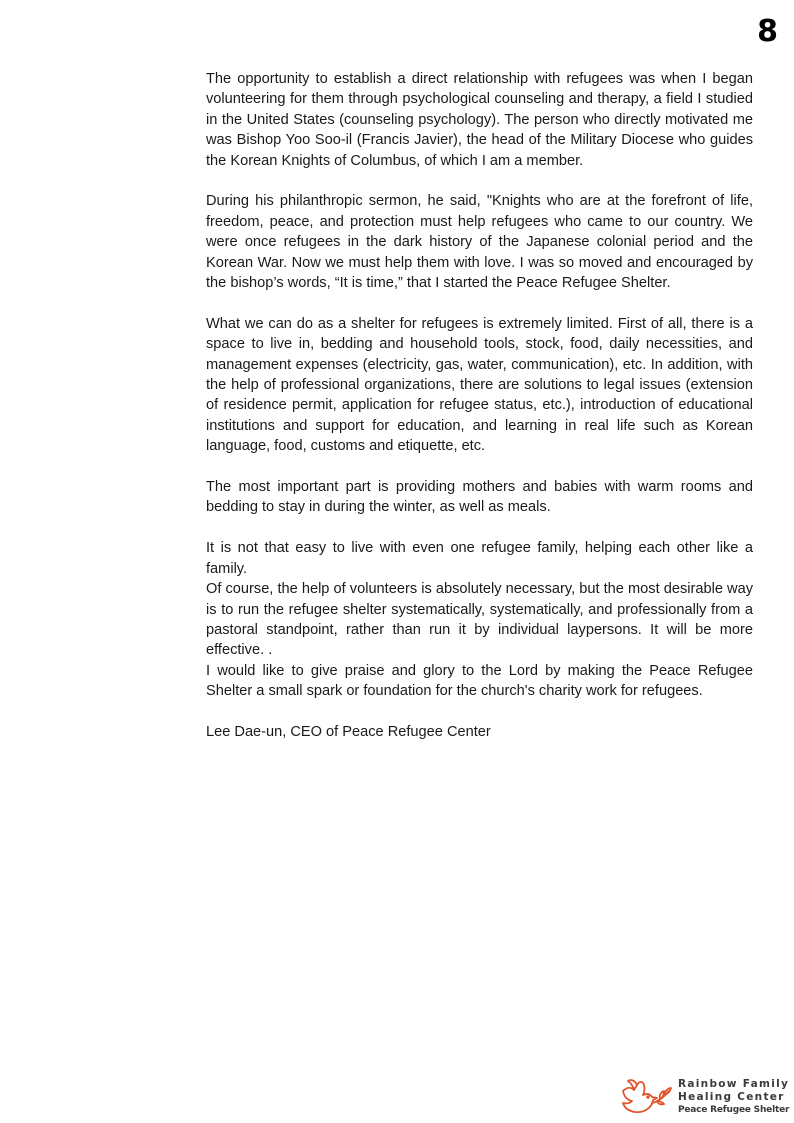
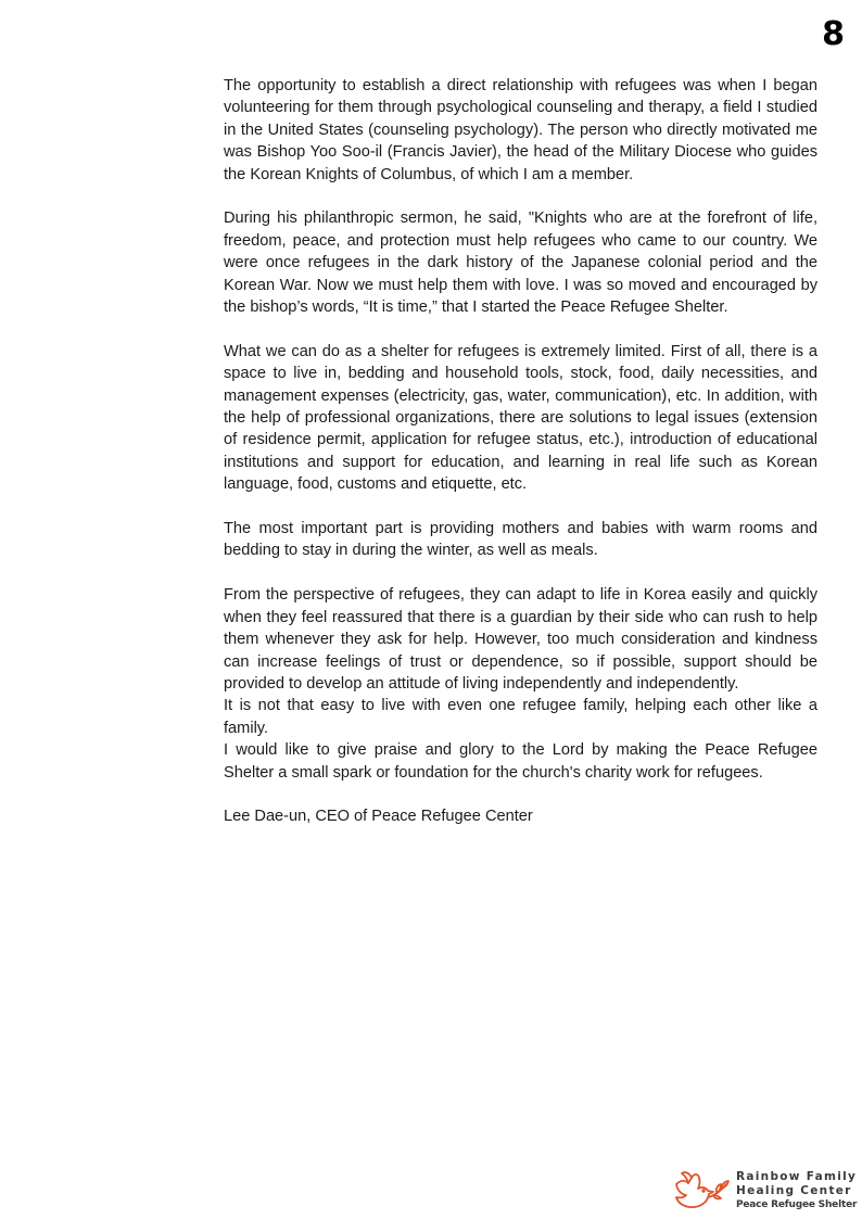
  8
  The opportunity to establish a direct relationship with refugees was when I began volunteering for them through psychological counseling and therapy, a field I studied in the United States (counseling psychology). The person who directly motivated me was Bishop Yoo Soo-il (Francis Javier), the head of the Military Diocese who guides the Korean Knights of Columbus, of which I am a member.
  During his philanthropic sermon, he said, "Knights who are at the forefront of life, freedom, peace, and protection must help refugees who came to our country. We were once refugees in the dark history of the Japanese colonial period and the Korean War. Now we must help them with love. I was so moved and encouraged by the bishop’s words, “It is time,” that I started the Peace Refugee Shelter.
  What we can do as a shelter for refugees is extremely limited. First of all, there is a space to live in, bedding and household tools, stock, food, daily necessities, and management expenses (electricity, gas, water, communication), etc. In addition, with the help of professional organizations, there are solutions to legal issues (extension of residence permit, application for refugee status, etc.), introduction of educational institutions and support for education, and learning in real life such as Korean language, food, customs and etiquette, etc.
  The most important part is providing mothers and babies with warm rooms and bedding to stay in during the winter, as well as meals.
+ From the perspective of refugees, they can adapt to life in Korea easily and quickly when they feel reassured that there is a guardian by their side who can rush to help them whenever they ask for help. However, too much consideration and kindness can increase feelings of trust or dependence, so if possible, support should be provided to develop an attitude of living independently and independently.
  It is not that easy to live with even one refugee family, helping each other like a family.
- Of course, the help of volunteers is absolutely necessary, but the most desirable way is to run the refugee shelter systematically, systematically, and professionally from a pastoral standpoint, rather than run it by individual laypersons. It will be more effective. .
  I would like to give praise and glory to the Lord by making the Peace Refugee Shelter a small spark or foundation for the church's charity work for refugees.
  Lee Dae-un, CEO of Peace Refugee Center
  Rainbow Family
  Healing Center
  Peace Refugee Shelter
